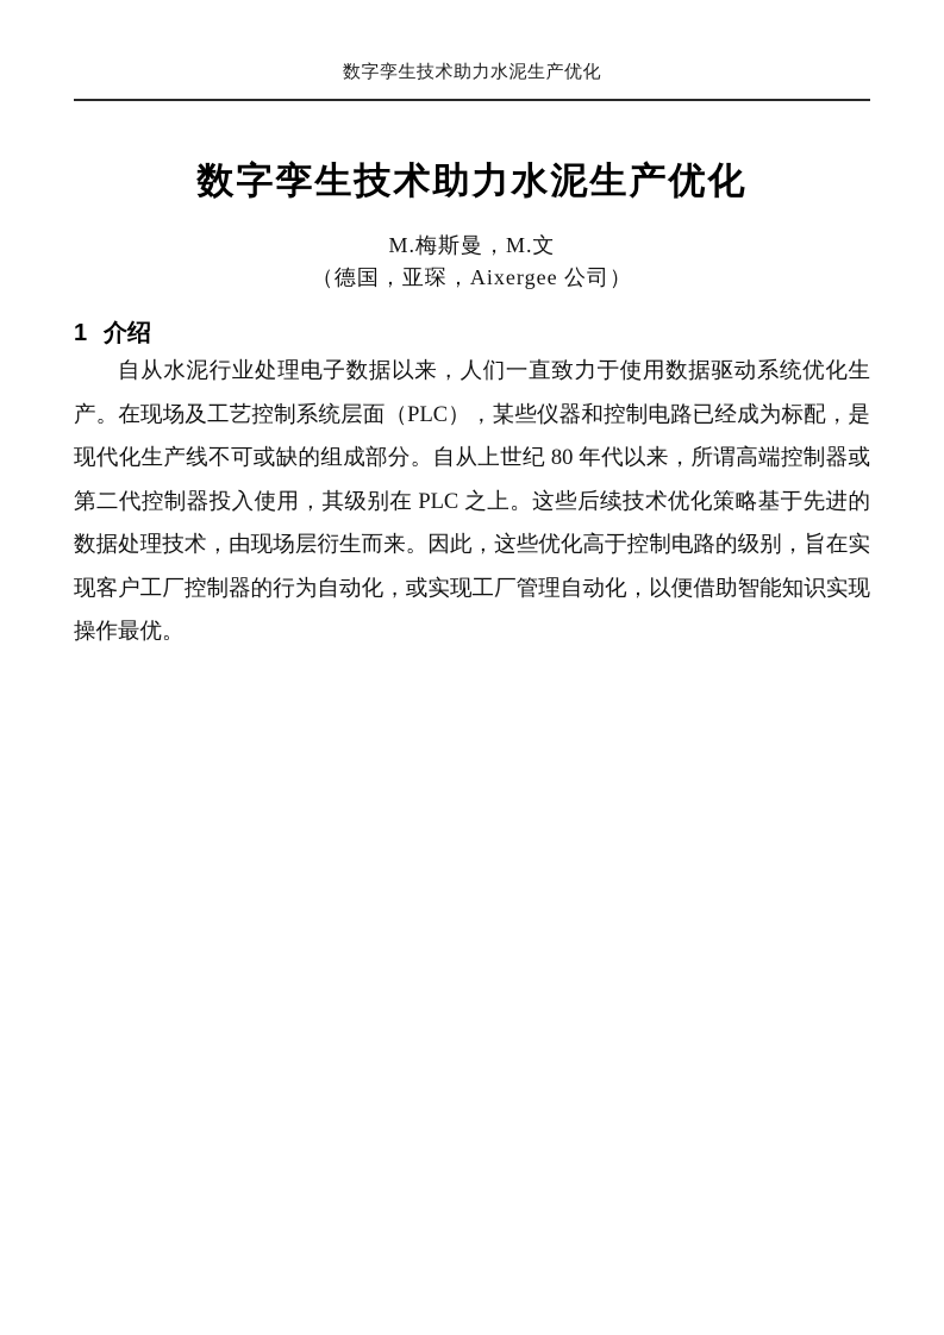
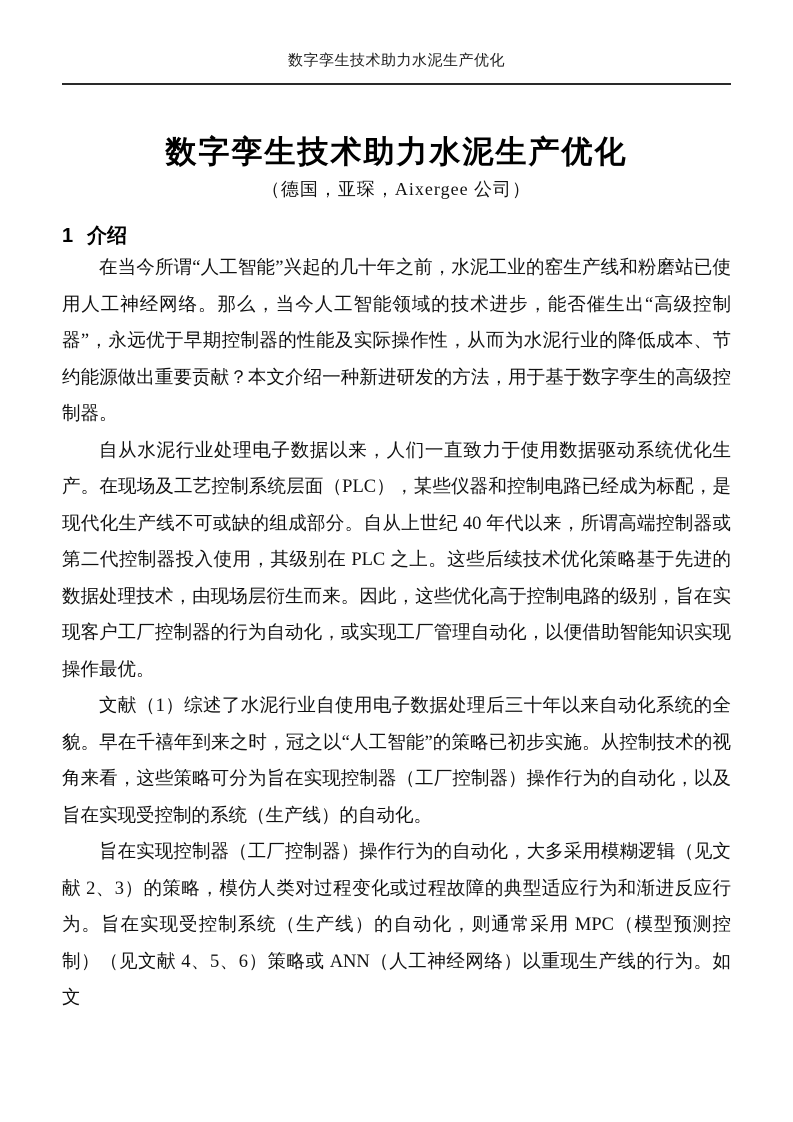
  数字孪生技术助力水泥生产优化
  数字孪生技术助力水泥生产优化
- M.梅斯曼，M.文
  （德国，亚琛，Aixergee 公司）
  1 介绍
+ 在当今所谓“人工智能”兴起的几十年之前，水泥工业的窑生产线和粉磨站已使用人工神经网络。那么，当今人工智能领域的技术进步，能否催生出“高级控制器”，永远优于早期控制器的性能及实际操作性，从而为水泥行业的降低成本、节约能源做出重要贡献？本文介绍一种新进研发的方法，用于基于数字孪生的高级控制器。
- 自从水泥行业处理电子数据以来，人们一直致力于使用数据驱动系统优化生产。在现场及工艺控制系统层面（PLC），某些仪器和控制电路已经成为标配，是现代化生产线不可或缺的组成部分。自从上世纪 80 年代以来，所谓高端控制器或第二代控制器投入使用，其级别在 PLC 之上。这些后续技术优化策略基于先进的数据处理技术，由现场层衍生而来。因此，这些优化高于控制电路的级别，旨在实现客户工厂控制器的行为自动化，或实现工厂管理自动化，以便借助智能知识实现操作最优。
+ 自从水泥行业处理电子数据以来，人们一直致力于使用数据驱动系统优化生产。在现场及工艺控制系统层面（PLC），某些仪器和控制电路已经成为标配，是现代化生产线不可或缺的组成部分。自从上世纪 40 年代以来，所谓高端控制器或第二代控制器投入使用，其级别在 PLC 之上。这些后续技术优化策略基于先进的数据处理技术，由现场层衍生而来。因此，这些优化高于控制电路的级别，旨在实现客户工厂控制器的行为自动化，或实现工厂管理自动化，以便借助智能知识实现操作最优。
+ 文献（1）综述了水泥行业自使用电子数据处理后三十年以来自动化系统的全貌。早在千禧年到来之时，冠之以“人工智能”的策略已初步实施。从控制技术的视角来看，这些策略可分为旨在实现控制器（工厂控制器）操作行为的自动化，以及旨在实现受控制的系统（生产线）的自动化。
+ 旨在实现控制器（工厂控制器）操作行为的自动化，大多采用模糊逻辑（见文献 2、3）的策略，模仿人类对过程变化或过程故障的典型适应行为和渐进反应行为。旨在实现受控制系统（生产线）的自动化，则通常采用 MPC（模型预测控制）（见文献 4、5、6）策略或 ANN（人工神经网络）以重现生产线的行为。如文
